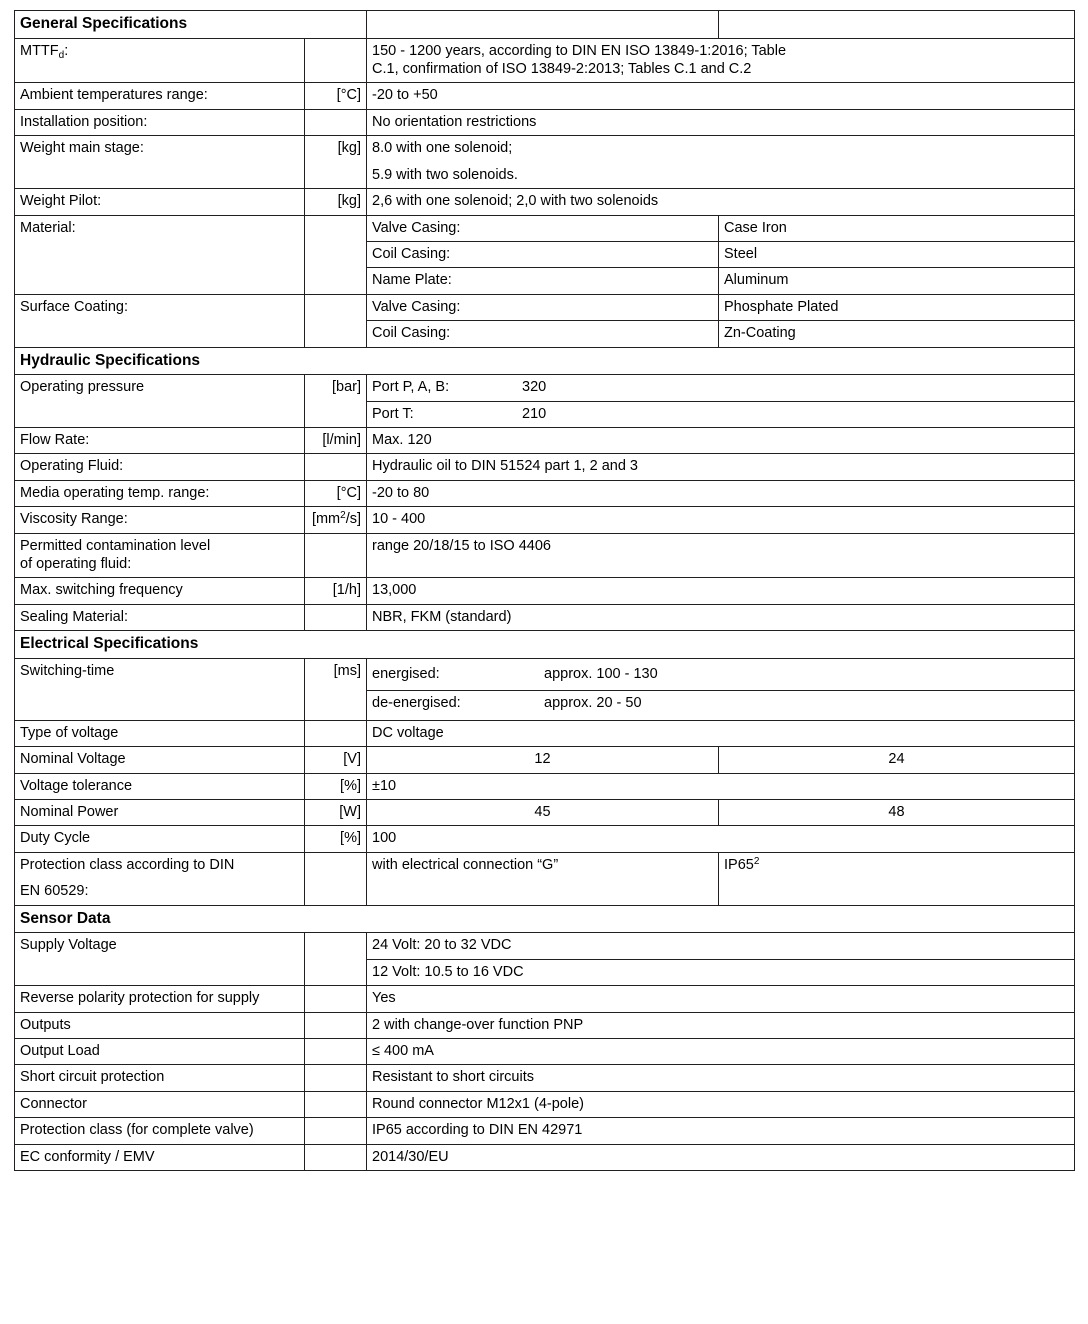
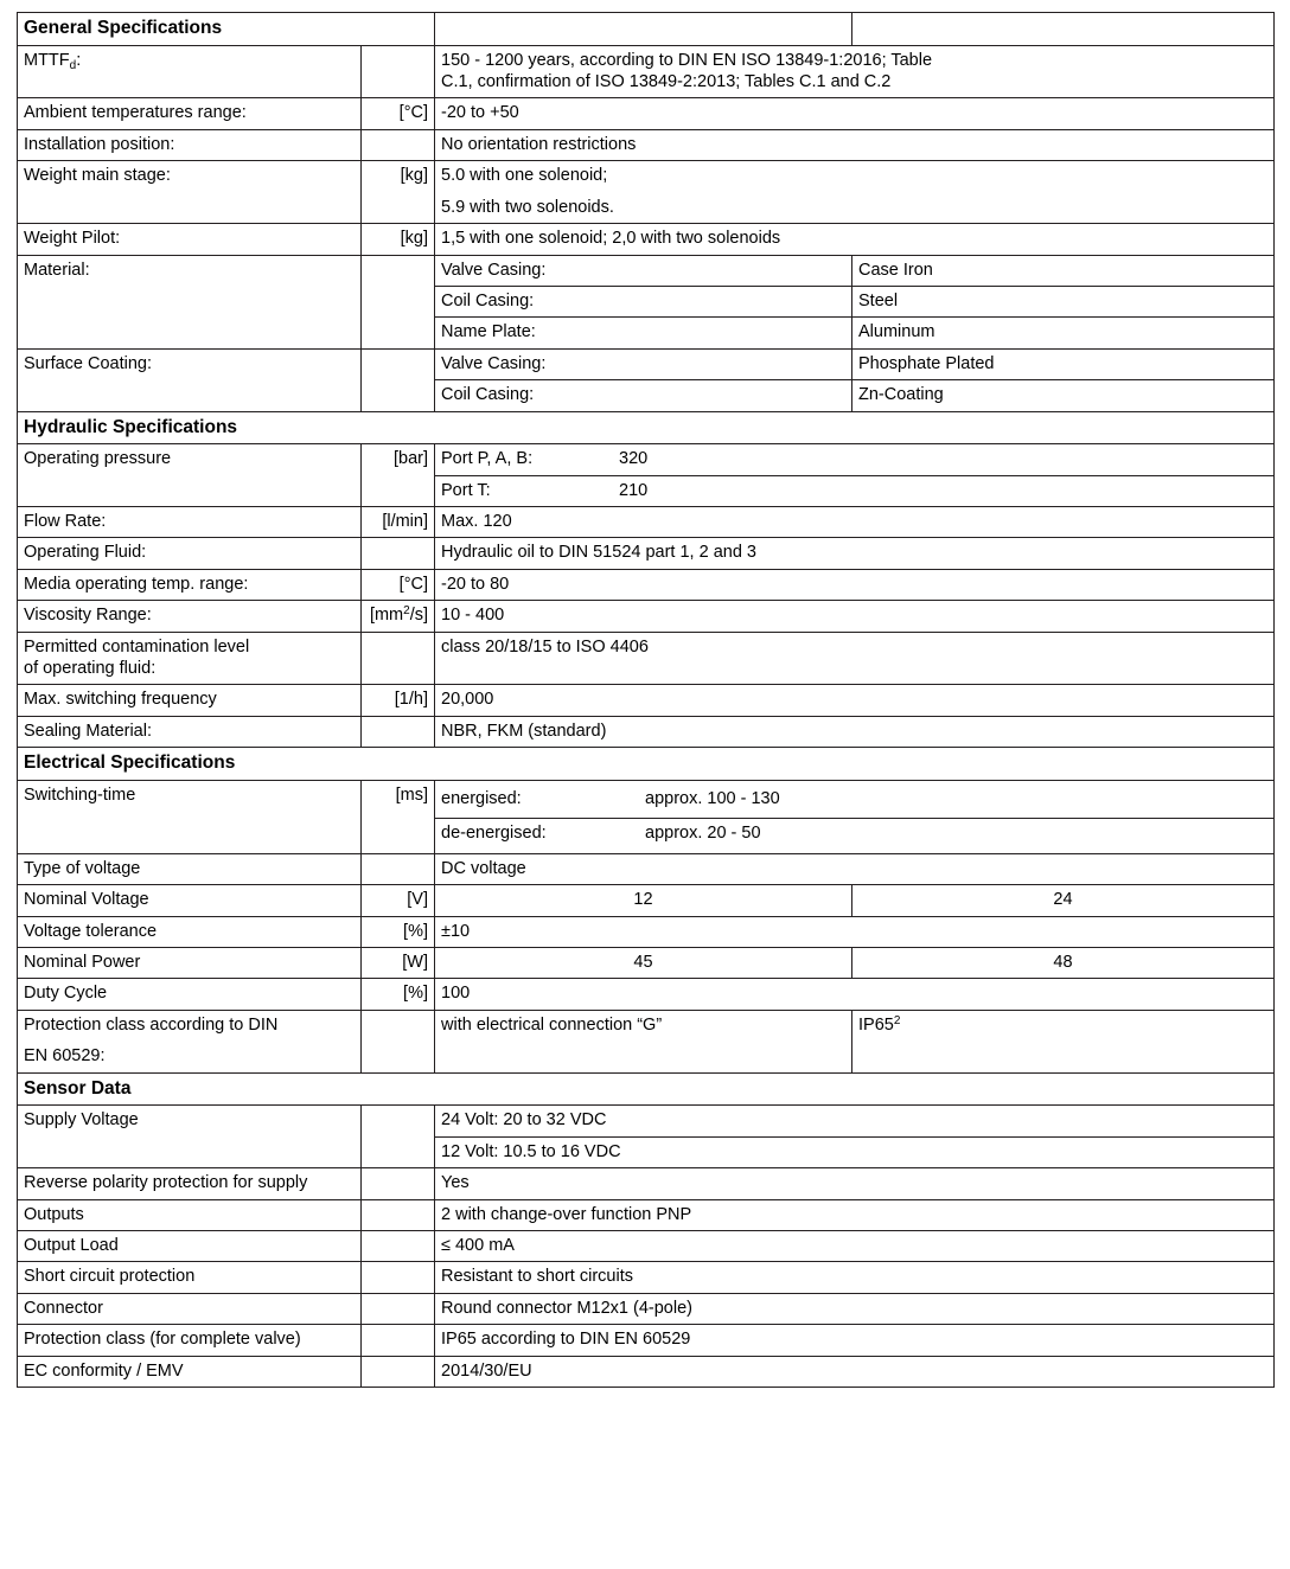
  General Specifications
  MTTFd:		150 - 1200 years, according to DIN EN ISO 13849-1:2016; Table C.1, confirmation of ISO 13849-2:2013; Tables C.1 and C.2
  Ambient temperatures range:	[°C]	-20 to +50
  Installation position:		No orientation restrictions
- Weight main stage:	[kg]	8.0 with one solenoid; 5.9 with two solenoids.
+ Weight main stage:	[kg]	5.0 with one solenoid; 5.9 with two solenoids.
- Weight Pilot:	[kg]	2,6 with one solenoid; 2,0 with two solenoids
+ Weight Pilot:	[kg]	1,5 with one solenoid; 2,0 with two solenoids
  Material:		Valve Casing:	Case Iron
  Coil Casing:	Steel
  Name Plate:	Aluminum
  Surface Coating:		Valve Casing:	Phosphate Plated
  Coil Casing:	Zn-Coating
  Hydraulic Specifications
  Operating pressure	[bar]	Port P, A, B: 320
  Port T: 210
  Flow Rate:	[l/min]	Max. 120
  Operating Fluid:		Hydraulic oil to DIN 51524 part 1, 2 and 3
  Media operating temp. range:	[°C]	-20 to 80
  Viscosity Range:	[mm2/s]	10 - 400
- Permitted contamination level of operating fluid:		range 20/18/15 to ISO 4406
+ Permitted contamination level of operating fluid:		class 20/18/15 to ISO 4406
- Max. switching frequency	[1/h]	13,000
+ Max. switching frequency	[1/h]	20,000
  Sealing Material:		NBR, FKM (standard)
  Electrical Specifications
  Switching-time	[ms]	energised: approx. 100 - 130
  de-energised: approx. 20 - 50
  Type of voltage		DC voltage
  Nominal Voltage	[V]	12	24
  Voltage tolerance	[%]	±10
  Nominal Power	[W]	45	48
  Duty Cycle	[%]	100
  Protection class according to DIN EN 60529:		with electrical connection “G”	IP652
  Sensor Data
  Supply Voltage		24 Volt: 20 to 32 VDC
  12 Volt: 10.5 to 16 VDC
  Reverse polarity protection for supply		Yes
  Outputs		2 with change-over function PNP
  Output Load		≤ 400 mA
  Short circuit protection		Resistant to short circuits
  Connector		Round connector M12x1 (4-pole)
- Protection class (for complete valve)		IP65 according to DIN EN 42971
+ Protection class (for complete valve)		IP65 according to DIN EN 60529
  EC conformity / EMV		2014/30/EU
